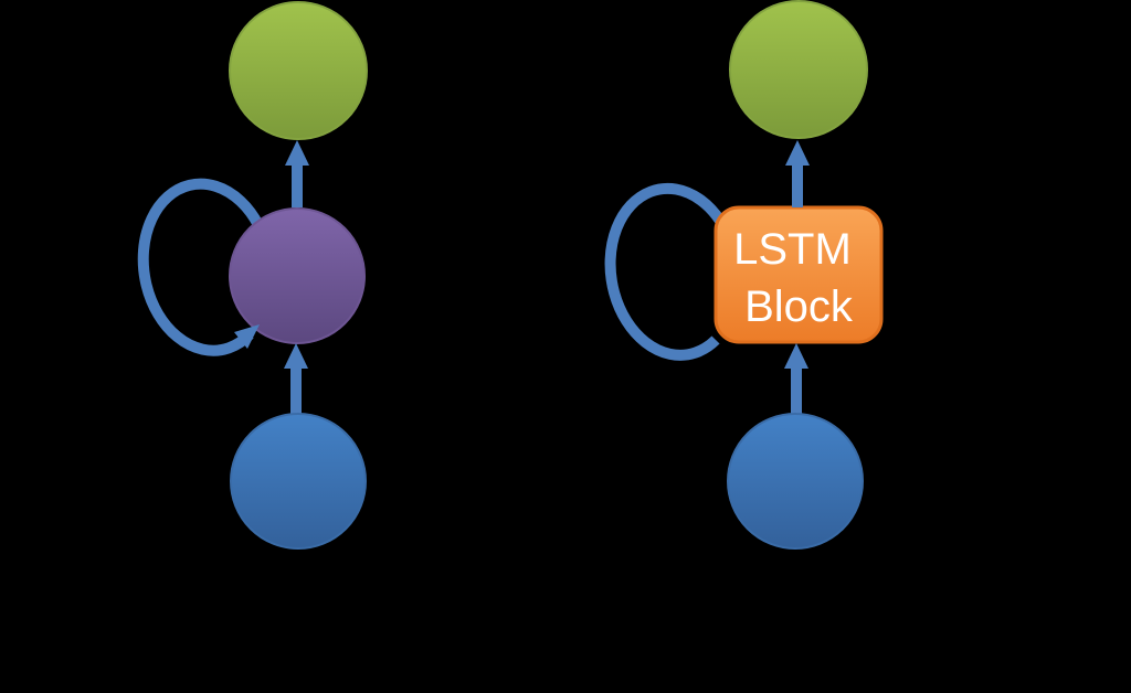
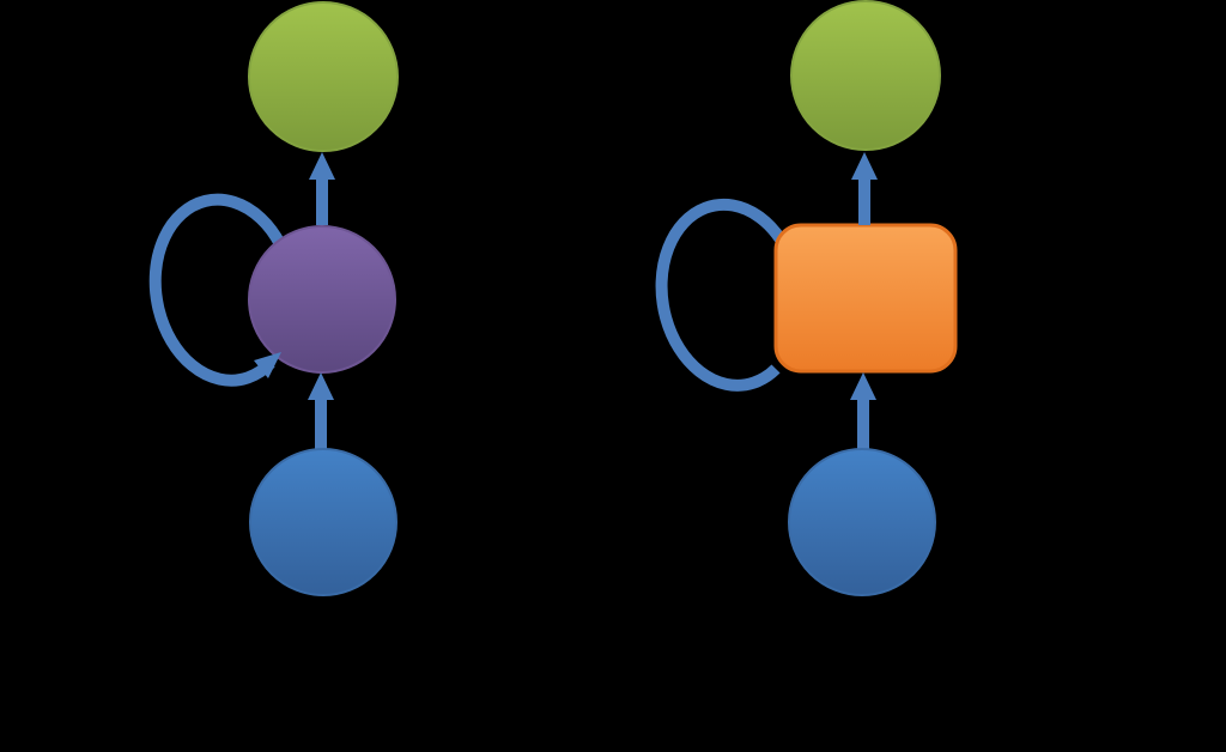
- LSTM Block
